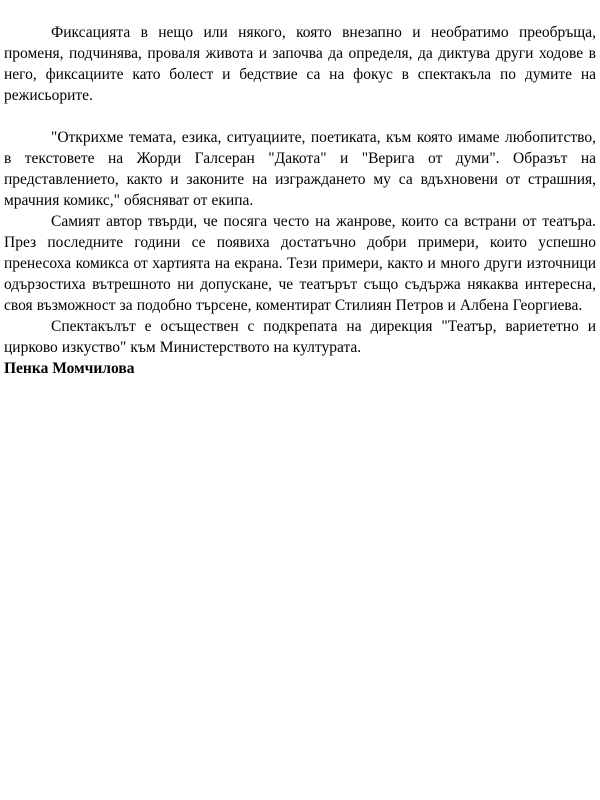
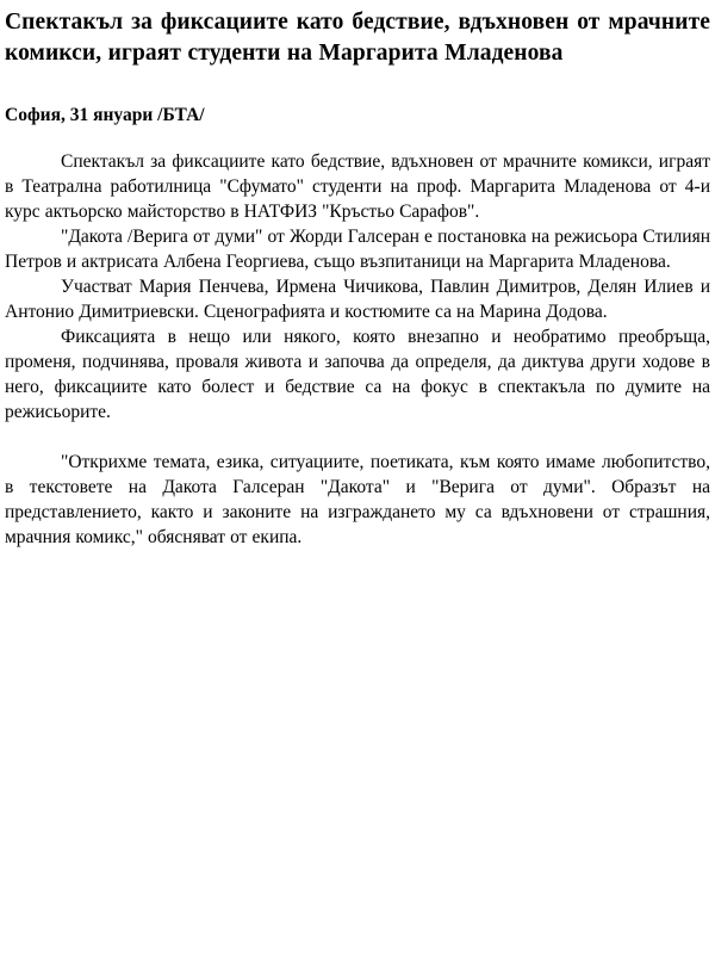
+ Спектакъл за фиксациите като бедствие, вдъхновен от мрачните комикси, играят студенти на Маргарита Младенова
+ София, 31 януари /БТА/
+ Спектакъл за фиксациите като бедствие, вдъхновен от мрачните комикси, играят в Театрална работилница "Сфумато" студенти на проф. Маргарита Младенова от 4-и курс актьорско майсторство в НАТФИЗ "Кръстьо Сарафов".
+ "Дакота /Верига от думи" от Жорди Галсеран е постановка на режисьора Стилиян Петров и актрисата Албена Георгиева, също възпитаници на Маргарита Младенова.
+ Участват Мария Пенчева, Ирмена Чичикова, Павлин Димитров, Делян Илиев и Антонио Димитриевски. Сценографията и костюмите са на Марина Додова.
  Фиксацията в нещо или някого, която внезапно и необратимо преобръща, променя, подчинява, проваля живота и започва да определя, да диктува други ходове в него, фиксациите като болест и бедствие са на фокус в спектакъла по думите на режисьорите.
- "Открихме темата, езика, ситуациите, поетиката, към която имаме любопитство, в текстовете на Жорди Галсеран "Дакота" и "Верига от думи". Образът на представлението, както и законите на изграждането му са вдъхновени от страшния, мрачния комикс," обясняват от екипа.
+ "Открихме темата, езика, ситуациите, поетиката, към която имаме любопитство, в текстовете на Дакота Галсеран "Дакота" и "Верига от думи". Образът на представлението, както и законите на изграждането му са вдъхновени от страшния, мрачния комикс," обясняват от екипа.
- Самият автор твърди, че посяга често на жанрове, които са встрани от театъра. През последните години се появиха достатъчно добри примери, които успешно пренесоха комикса от хартията на екрана. Тези примери, както и много други източници одързостиха вътрешното ни допускане, че театърът също съдържа някаква интересна, своя възможност за подобно търсене, коментират Стилиян Петров и Албена Георгиева.
- Спектакълът е осъществен с подкрепата на дирекция "Театър, вариететно и цирково изкуство" към Министерството на културата.
- Пенка Момчилова
